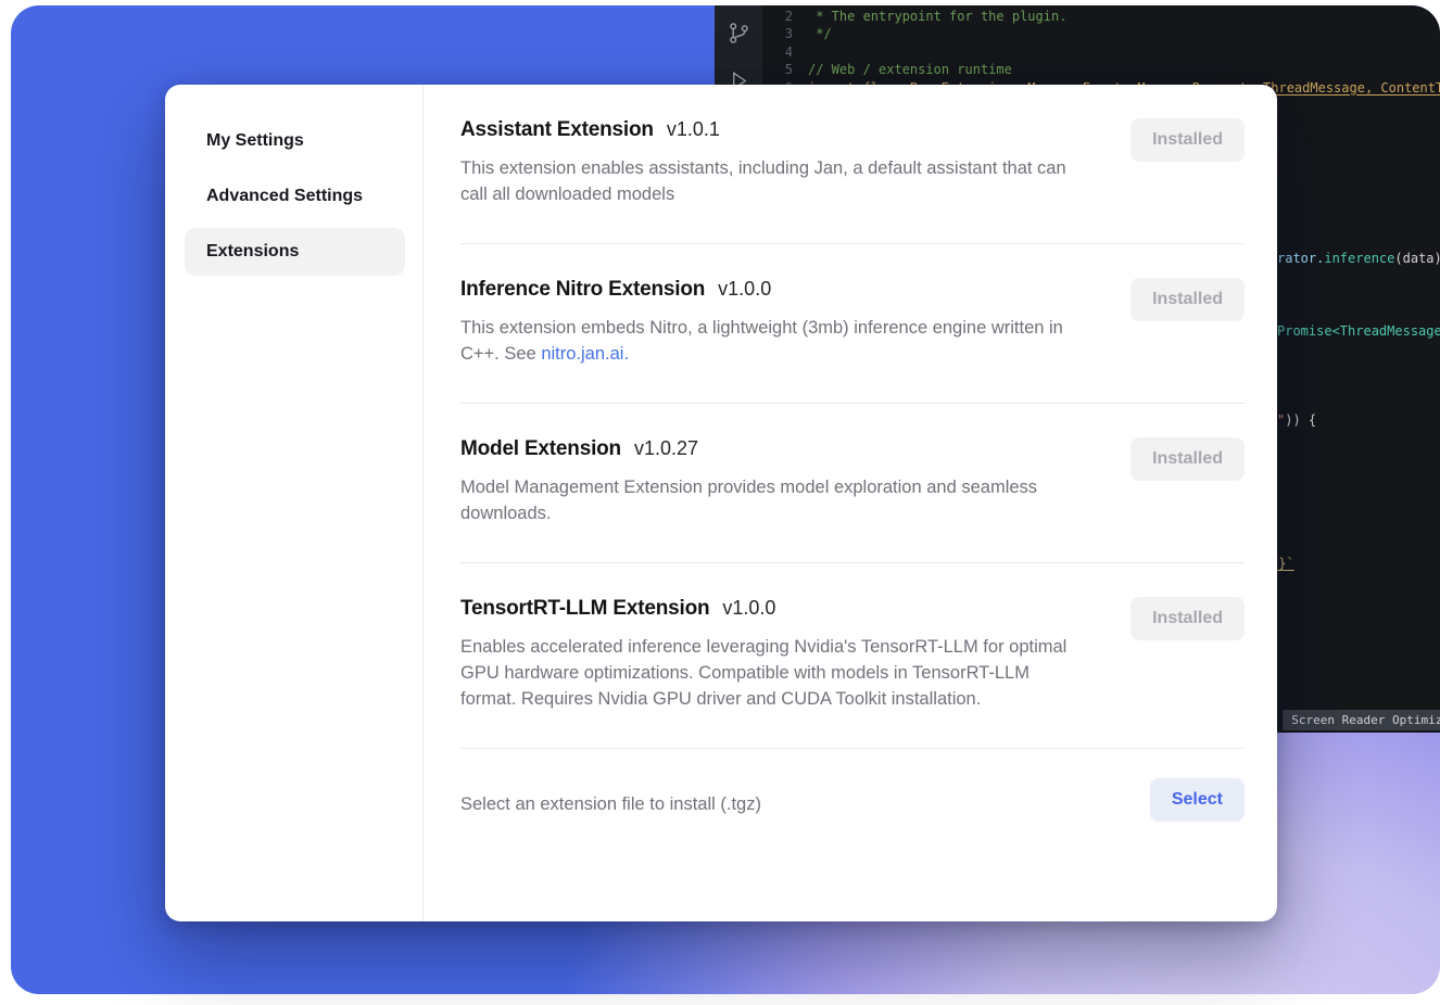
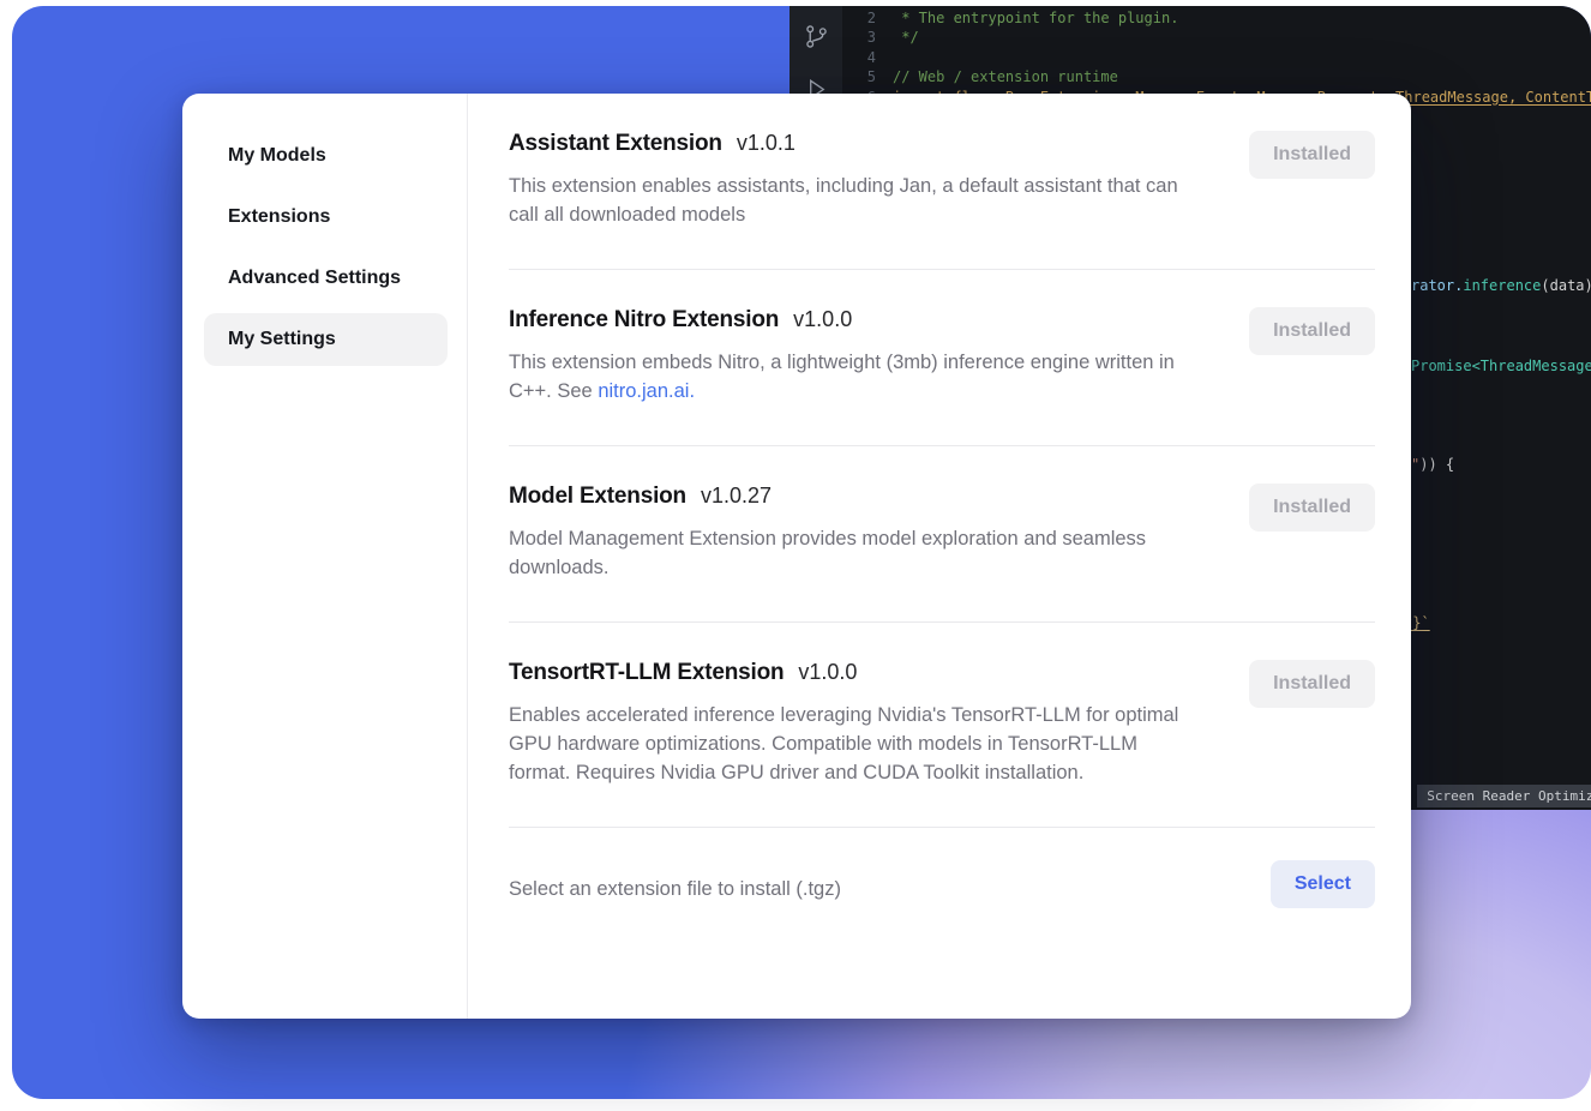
  2
  * The entrypoint for the plugin.
  3
  */
  4
  5
  // Web / extension runtime
  rator.inference(data)
  Promise<ThreadMessage
  ")) {
  Screen Reader Optimiz
+ My Models
- My Settings
+ Extensions
  Advanced Settings
- Extensions
+ My Settings
  Assistant Extension
  v1.0.1
  This extension enables assistants, including Jan, a default assistant that can call all downloaded models
  Installed
  Inference Nitro Extension
  v1.0.0
  This extension embeds Nitro, a lightweight (3mb) inference engine written in C++. See nitro.jan.ai.
  Installed
  Model Extension
  v1.0.27
  Model Management Extension provides model exploration and seamless downloads.
  Installed
  TensortRT-LLM Extension
  v1.0.0
  Enables accelerated inference leveraging Nvidia's TensorRT-LLM for optimal GPU hardware optimizations. Compatible with models in TensorRT-LLM format. Requires Nvidia GPU driver and CUDA Toolkit installation.
  Installed
  Select an extension file to install (.tgz)
  Select
